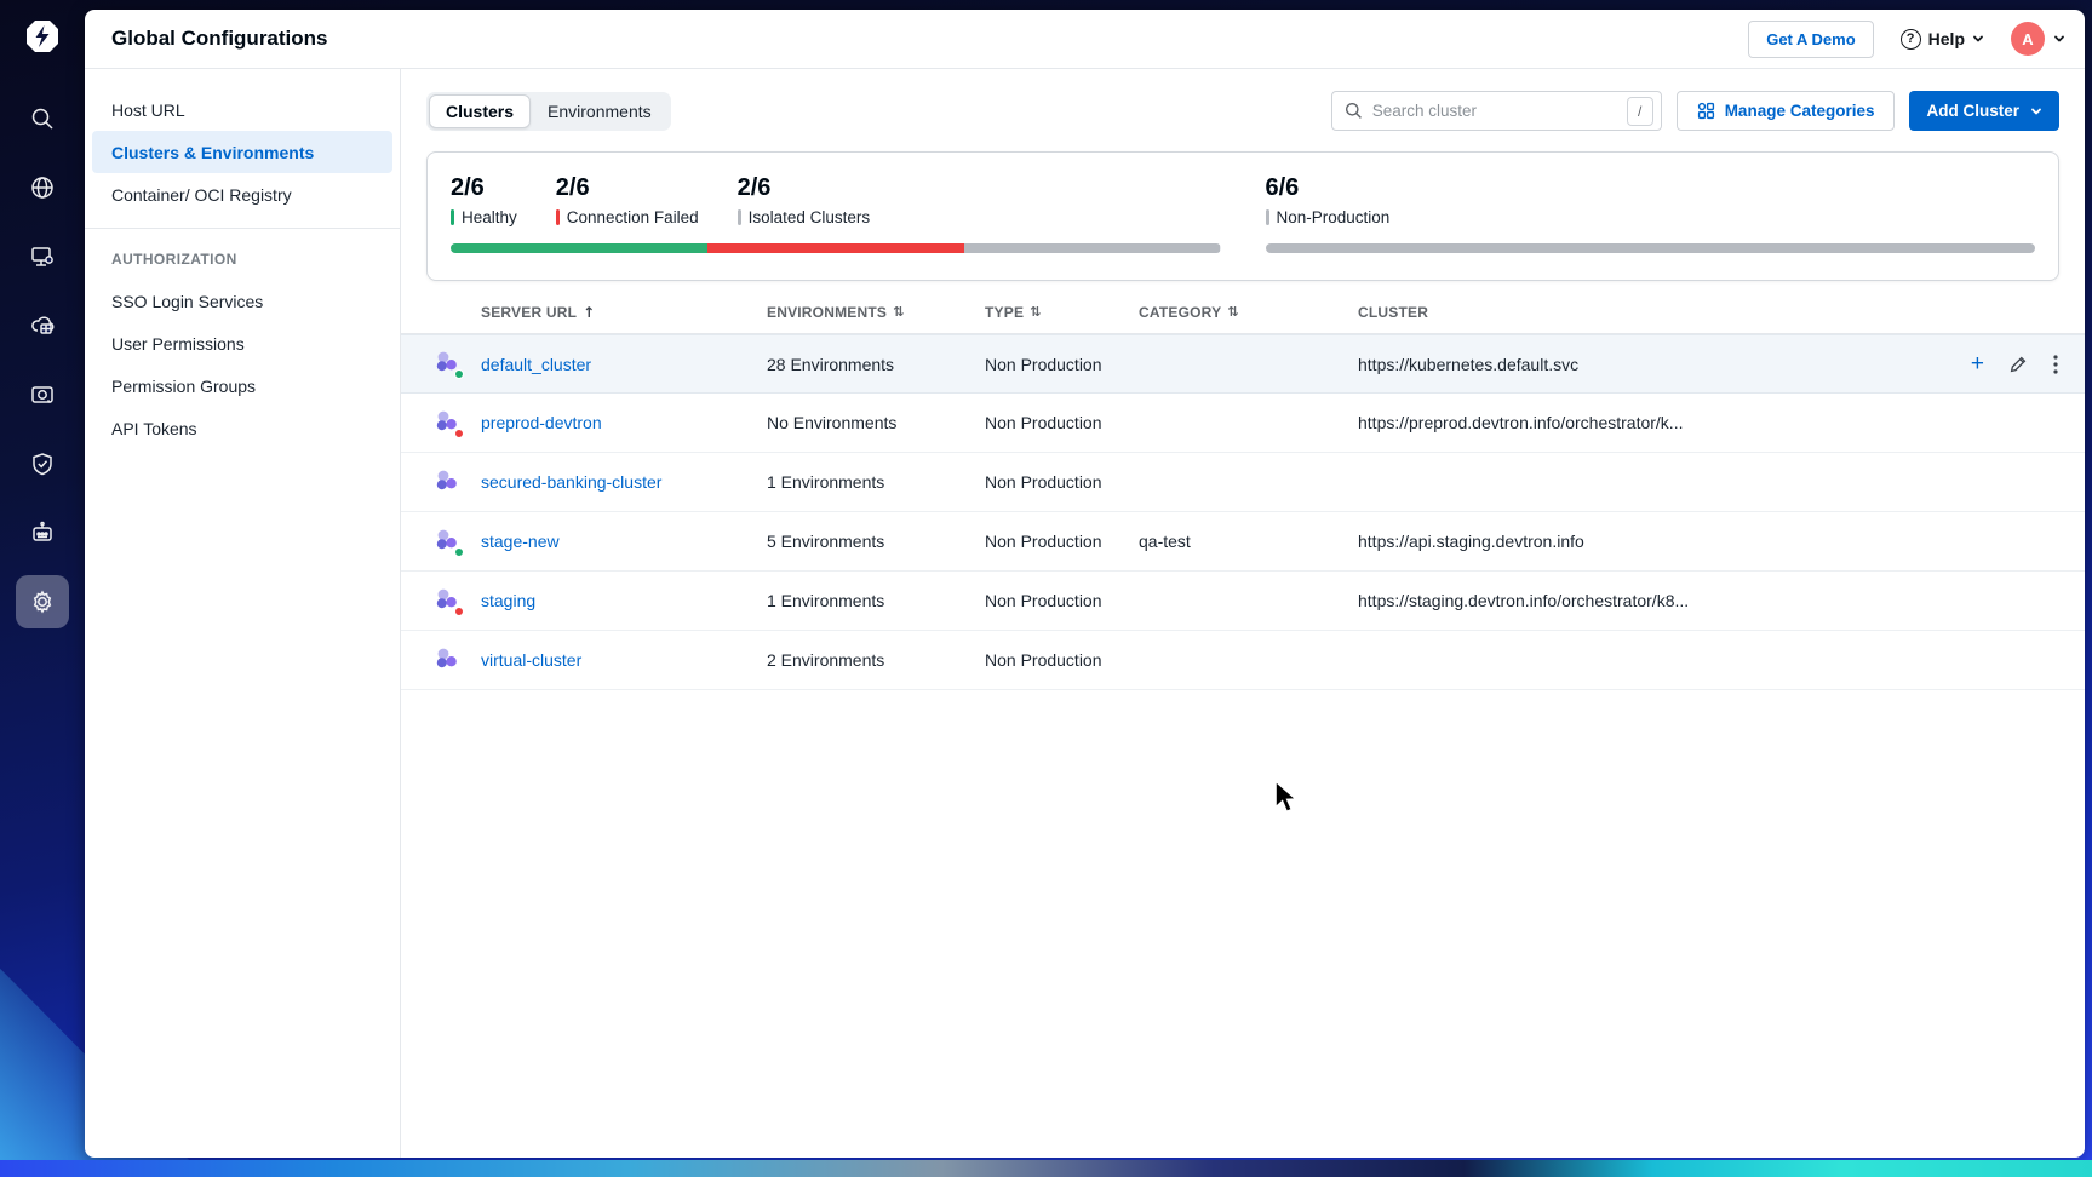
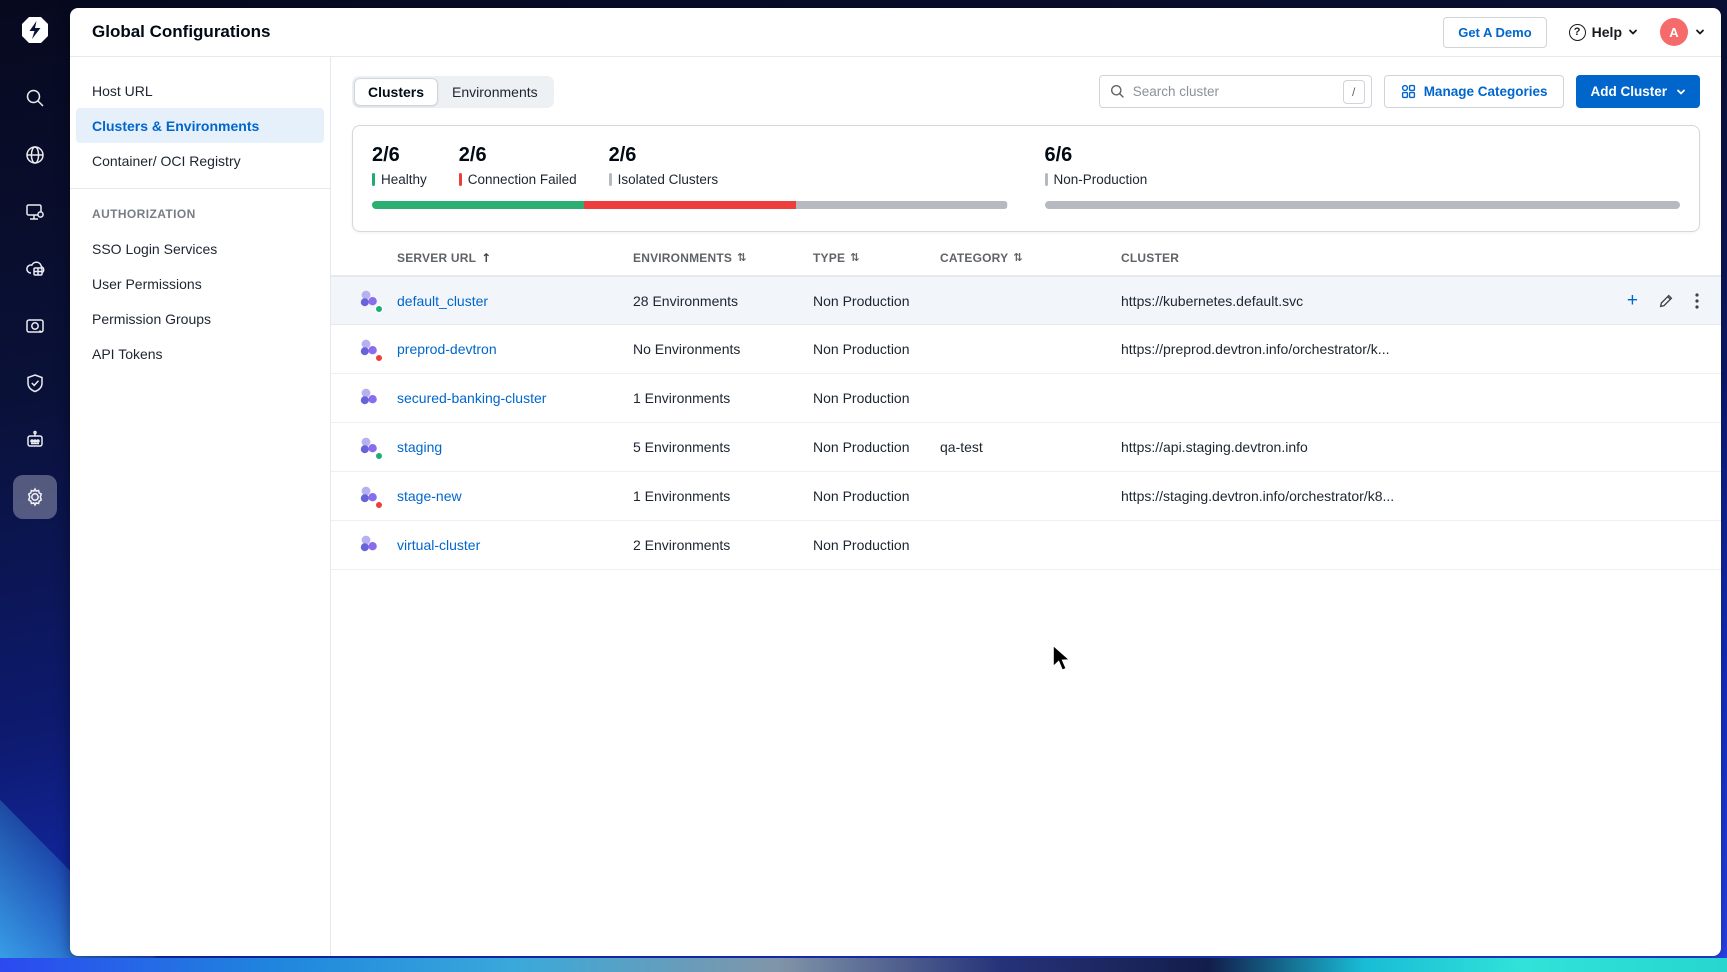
  Global Configurations
  Get A Demo
  ?
  Help
  A
  Host URL
  Clusters & Environments
  Container/ OCI Registry
  AUTHORIZATION
  SSO Login Services
  User Permissions
  Permission Groups
  API Tokens
  Clusters
  Environments
  Search cluster
  /
  Manage Categories
  Add Cluster
  2/6
  Healthy
  2/6
  Connection Failed
  2/6
  Isolated Clusters
  6/6
  Non-Production
  SERVER URL
  ↑
  ENVIRONMENTS
  ⇅
  TYPE
  ⇅
  CATEGORY
  ⇅
  CLUSTER
  default_cluster
  28 Environments
  Non Production
  https://kubernetes.default.svc
  +
  preprod-devtron
  No Environments
  Non Production
  https://preprod.devtron.info/orchestrator/k...
  secured-banking-cluster
  1 Environments
  Non Production
- stage-new
+ staging
  5 Environments
  Non Production
  qa-test
  https://api.staging.devtron.info
- staging
+ stage-new
  1 Environments
  Non Production
  https://staging.devtron.info/orchestrator/k8...
  virtual-cluster
  2 Environments
  Non Production
